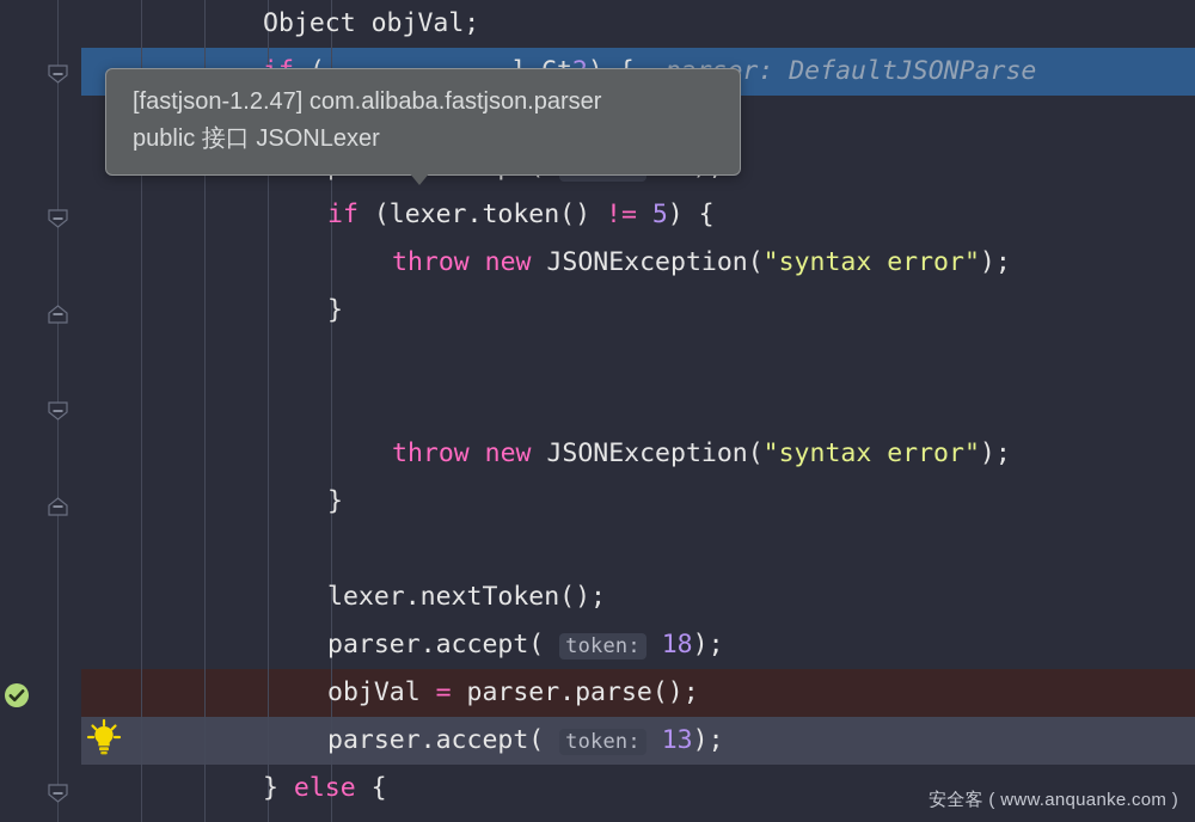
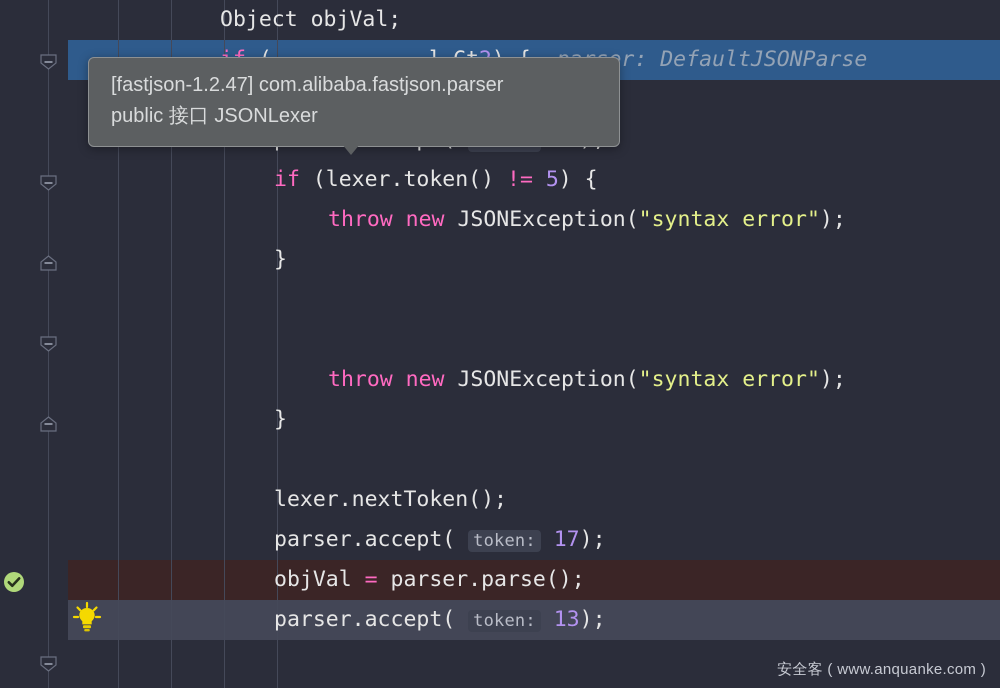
  Object objVal;
  if (lexer.token() != 5) {
  throw new JSONException("syntax error");
  }
  throw new JSONException("syntax error");
  }
  lexer.nextToken();
- parser.accept( token: 18);
+ parser.accept( token: 17);
  objVal = parser.parse();
  parser.accept( token: 13);
- } else {
  [fastjson-1.2.47] com.alibaba.fastjson.parser
  public 接口 JSONLexer
  安全客 ( www.anquanke.com )
